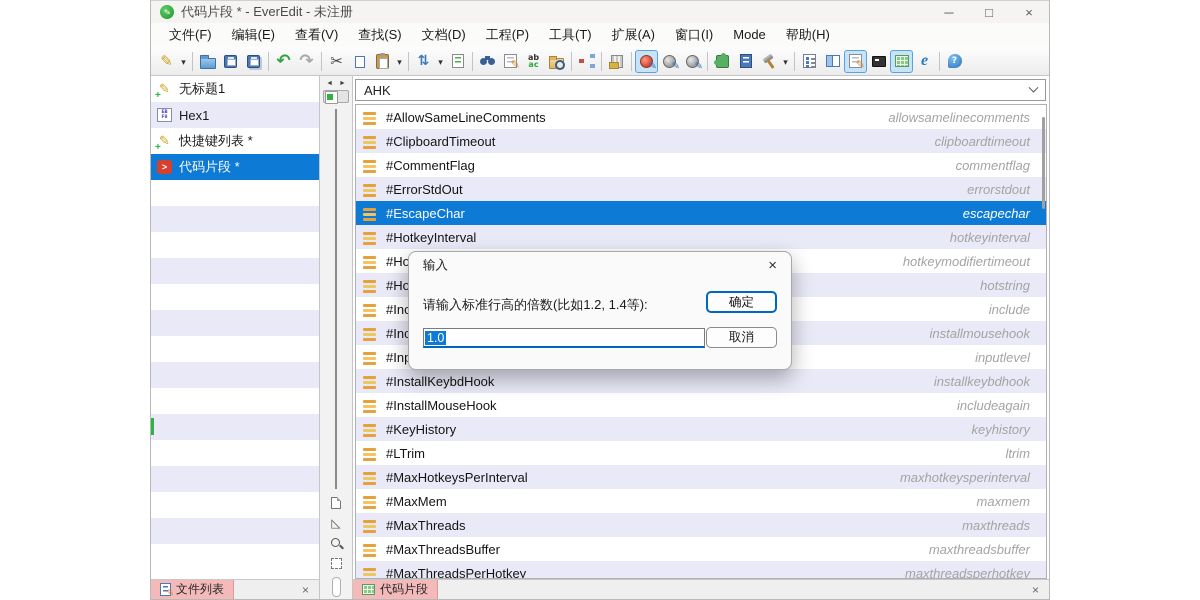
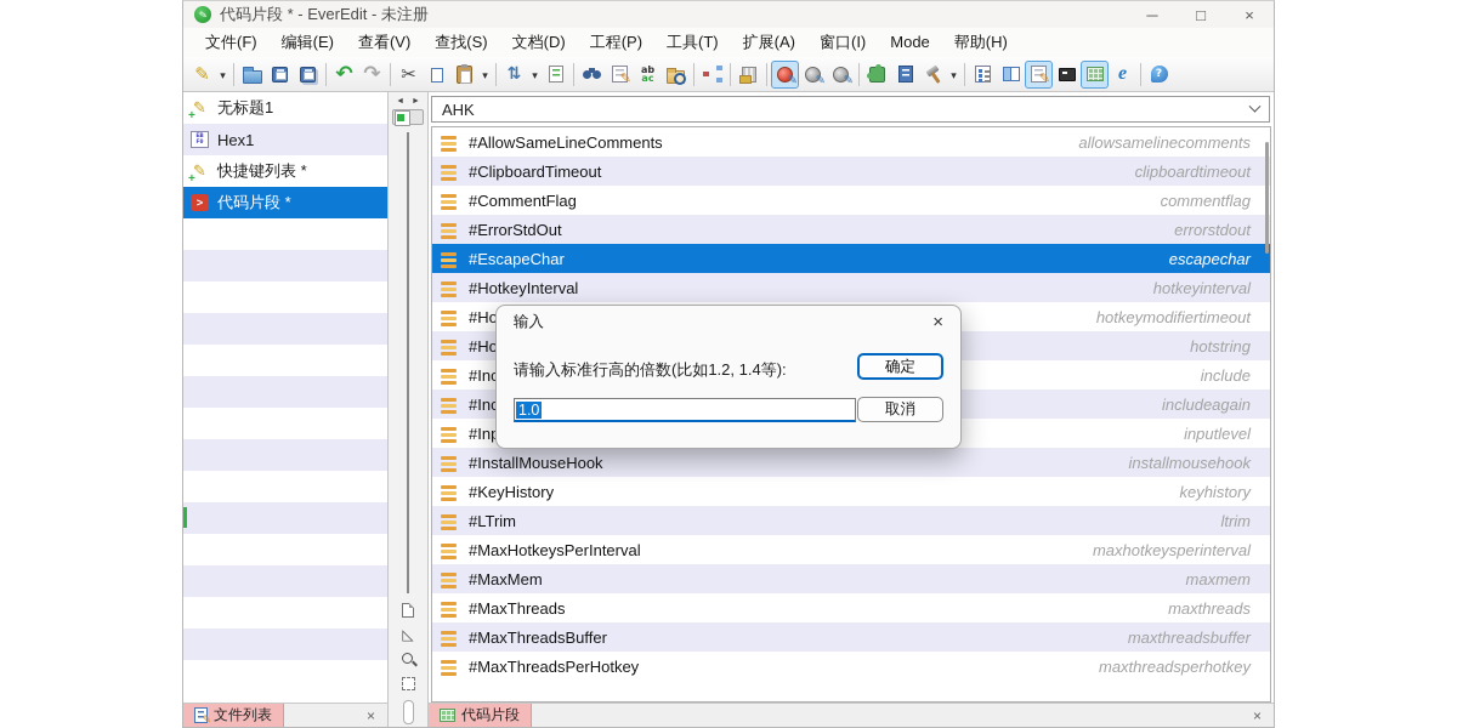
  代码片段 * - EverEdit - 未注册
  ─
  □
  ×
  文件(F)
  编辑(E)
  查看(V)
  查找(S)
  文档(D)
  工程(P)
  工具(T)
  扩展(A)
  窗口(I)
  Mode
  帮助(H)
  无标题1
  Hex1
  快捷键列表 *
  代码片段 *
  文件列表
  ×
  AHK
  #AllowSameLineComments
  allowsamelinecomments
  #ClipboardTimeout
  clipboardtimeout
  #CommentFlag
  commentflag
  #ErrorStdOut
  errorstdout
  #EscapeChar
  escapechar
  #HotkeyInterval
  hotkeyinterval
  hotkeymodifiertimeout
  hotstring
  include
- installmousehook
+ includeagain
  inputlevel
- #InstallKeybdHook
- installkeybdhook
  #InstallMouseHook
- includeagain
+ installmousehook
  #KeyHistory
  keyhistory
  #LTrim
  ltrim
  #MaxHotkeysPerInterval
  maxhotkeysperinterval
  #MaxMem
  maxmem
  #MaxThreads
  maxthreads
  #MaxThreadsBuffer
  maxthreadsbuffer
  #MaxThreadsPerHotkey
  maxthreadsperhotkey
  代码片段
  ×
  输入
  ×
  请输入标准行高的倍数(比如1.2, 1.4等):
  确定
  1.0
  取消
